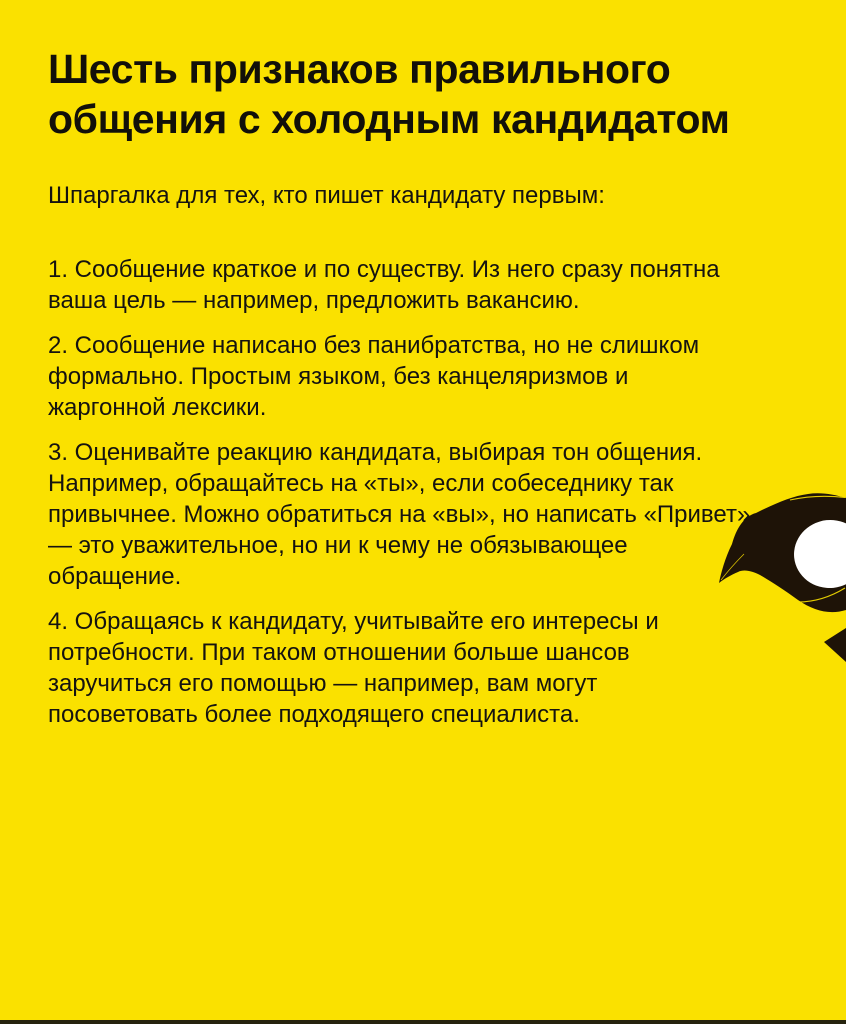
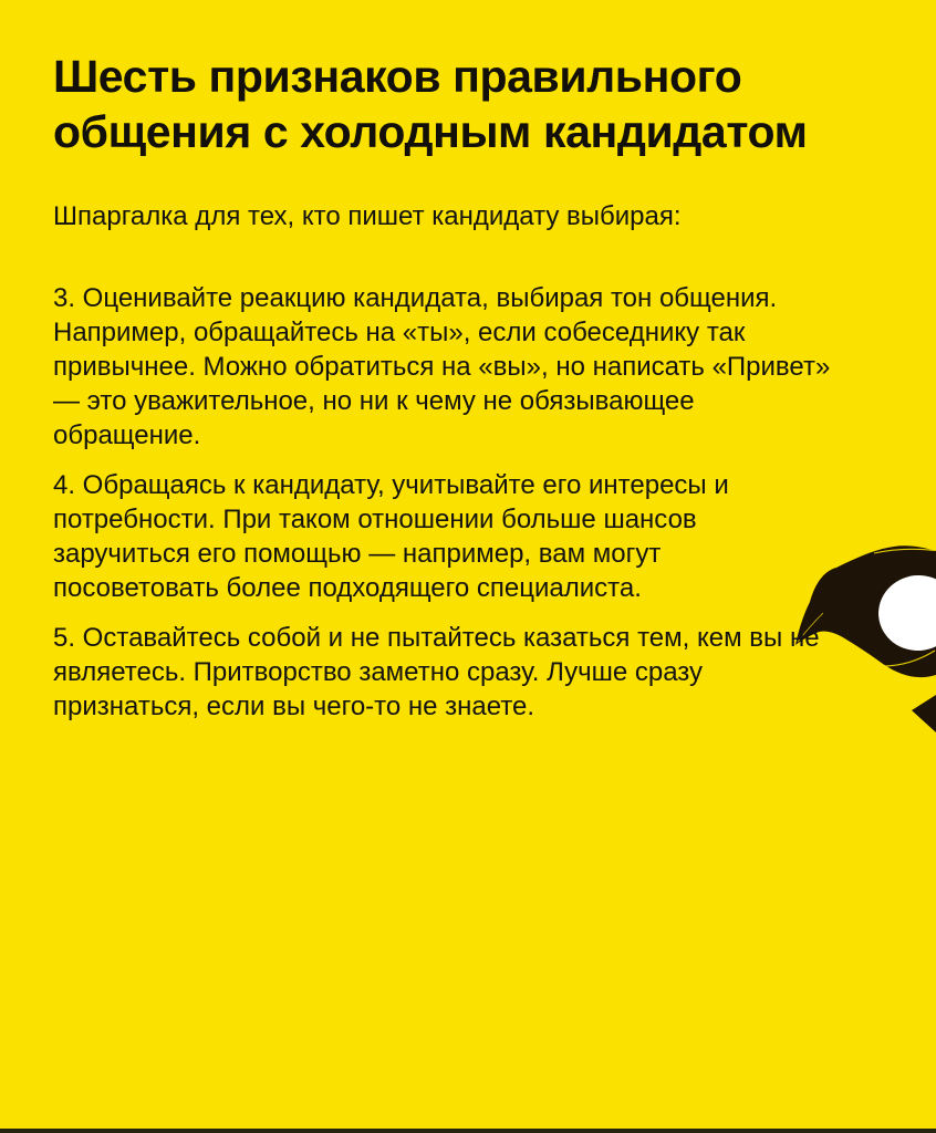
  Шесть признаков правильного
  общения с холодным кандидатом
- Шпаргалка для тех, кто пишет кандидату первым:
+ Шпаргалка для тех, кто пишет кандидату выбирая:
- 1. Сообщение краткое и по существу. Из него сразу понятна
- ваша цель — например, предложить вакансию.
- 2. Сообщение написано без панибратства, но не слишком
- формально. Простым языком, без канцеляризмов и
- жаргонной лексики.
  3. Оценивайте реакцию кандидата, выбирая тон общения.
  Например, обращайтесь на «ты», если собеседнику так
  привычнее. Можно обратиться на «вы», но написать «Привет»
  — это уважительное, но ни к чему не обязывающее
  обращение.
  4. Обращаясь к кандидату, учитывайте его интересы и
  потребности. При таком отношении больше шансов
  заручиться его помощью — например, вам могут
  посоветовать более подходящего специалиста.
+ 5. Оставайтесь собой и не пытайтесь казаться тем, кем вы не
+ являетесь. Притворство заметно сразу. Лучше сразу
+ признаться, если вы чего-то не знаете.
